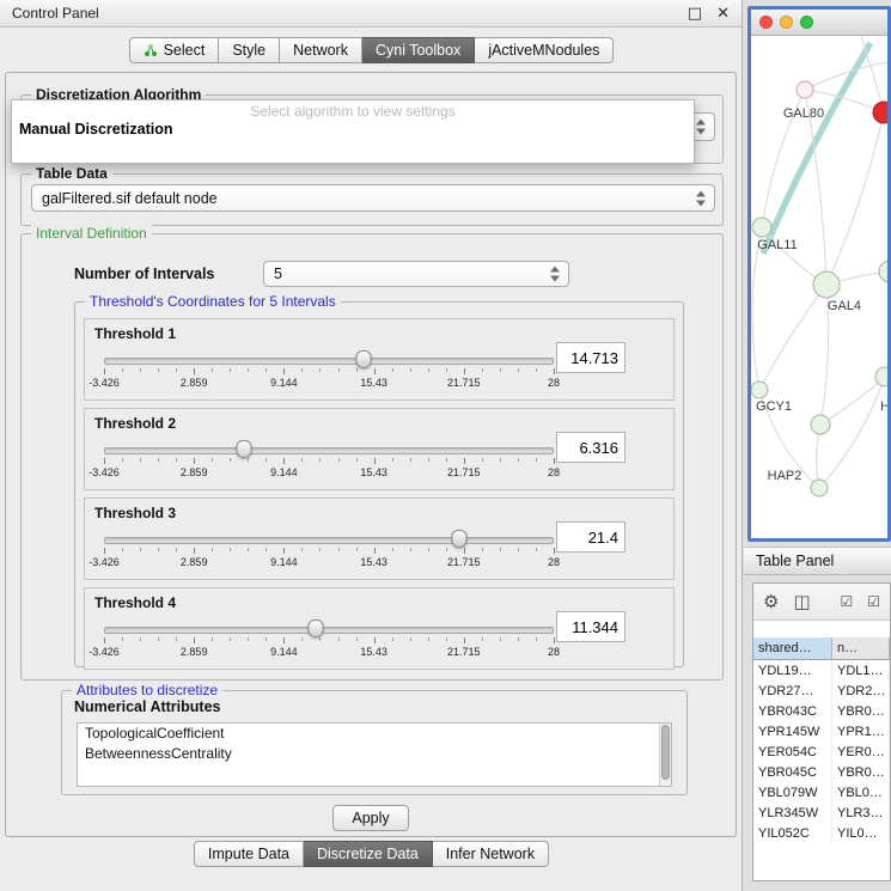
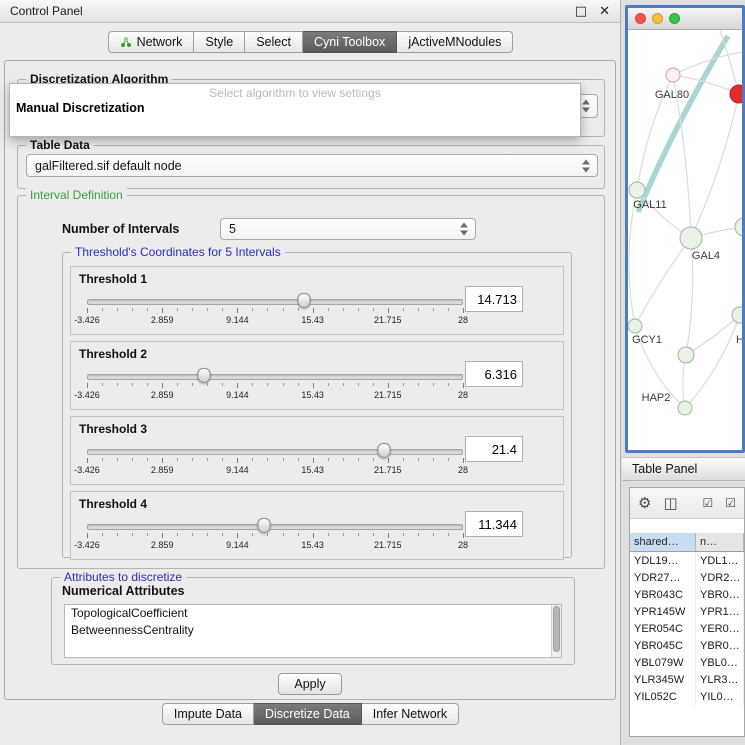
  Control Panel
  □
  ✕
- Select
+ Network
  Style
- Network
+ Select
  Cyni Toolbox
  jActiveMNodules
  Discretization Algorithm
  Select algorithm to view settings
  Manual Discretization
  Table Data
  galFiltered.sif default node
  Interval Definition
  Number of Intervals
  5
  Threshold's Coordinates for 5 Intervals
  Threshold 1
  -3.426
  2.859
  9.144
  15.43
  21.715
  28
  14.713
  Threshold 2
  -3.426
  2.859
  9.144
  15.43
  21.715
  28
  6.316
  Threshold 3
  -3.426
  2.859
  9.144
  15.43
  21.715
  28
  21.4
  Threshold 4
  -3.426
  2.859
  9.144
  15.43
  21.715
  28
  11.344
  Attributes to discretize
  Numerical Attributes
  TopologicalCoefficient
  BetweennessCentrality
  Apply
  Impute Data
  Discretize Data
  Infer Network
  GAL80
  GAL11
  GAL4
  GCY1
  HAP2
  H
  Table Panel
  ⚙
  ◫
  ☑
  ☑
  shared…
  n…
  YDL19…
  YDL1…
  YDR27…
  YDR2…
  YBR043C
  YBR0…
  YPR145W
  YPR1…
  YER054C
  YER0…
  YBR045C
  YBR0…
  YBL079W
  YBL0…
  YLR345W
  YLR3…
  YIL052C
  YIL0…
